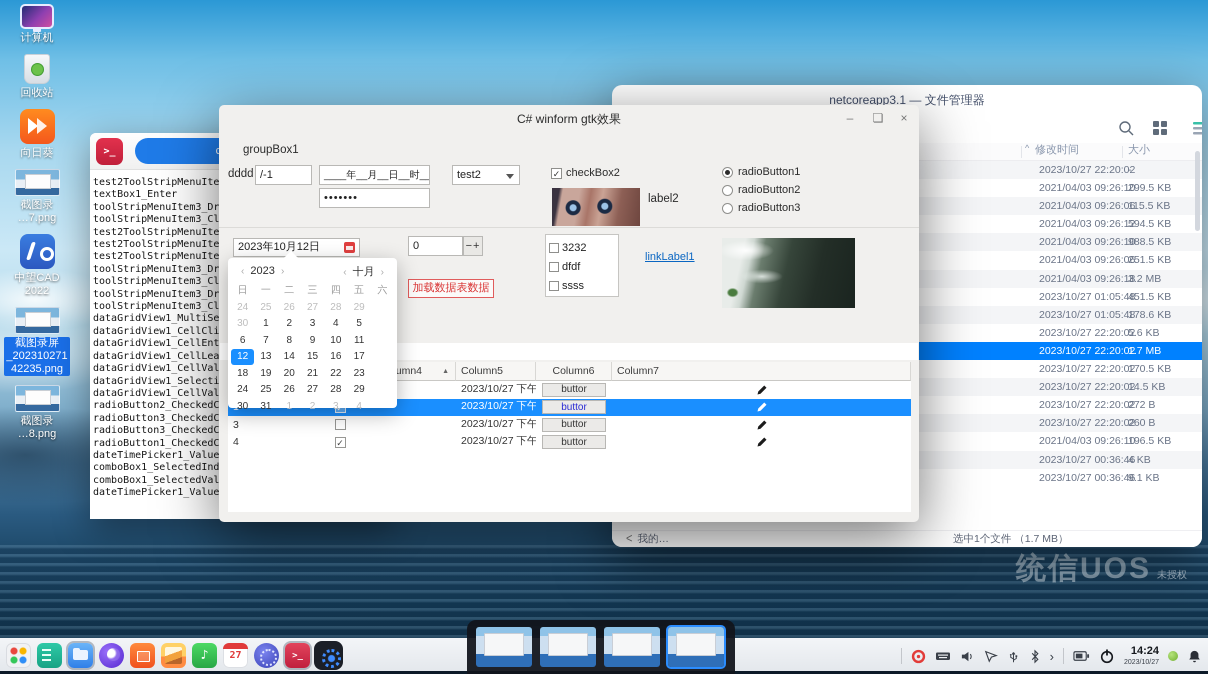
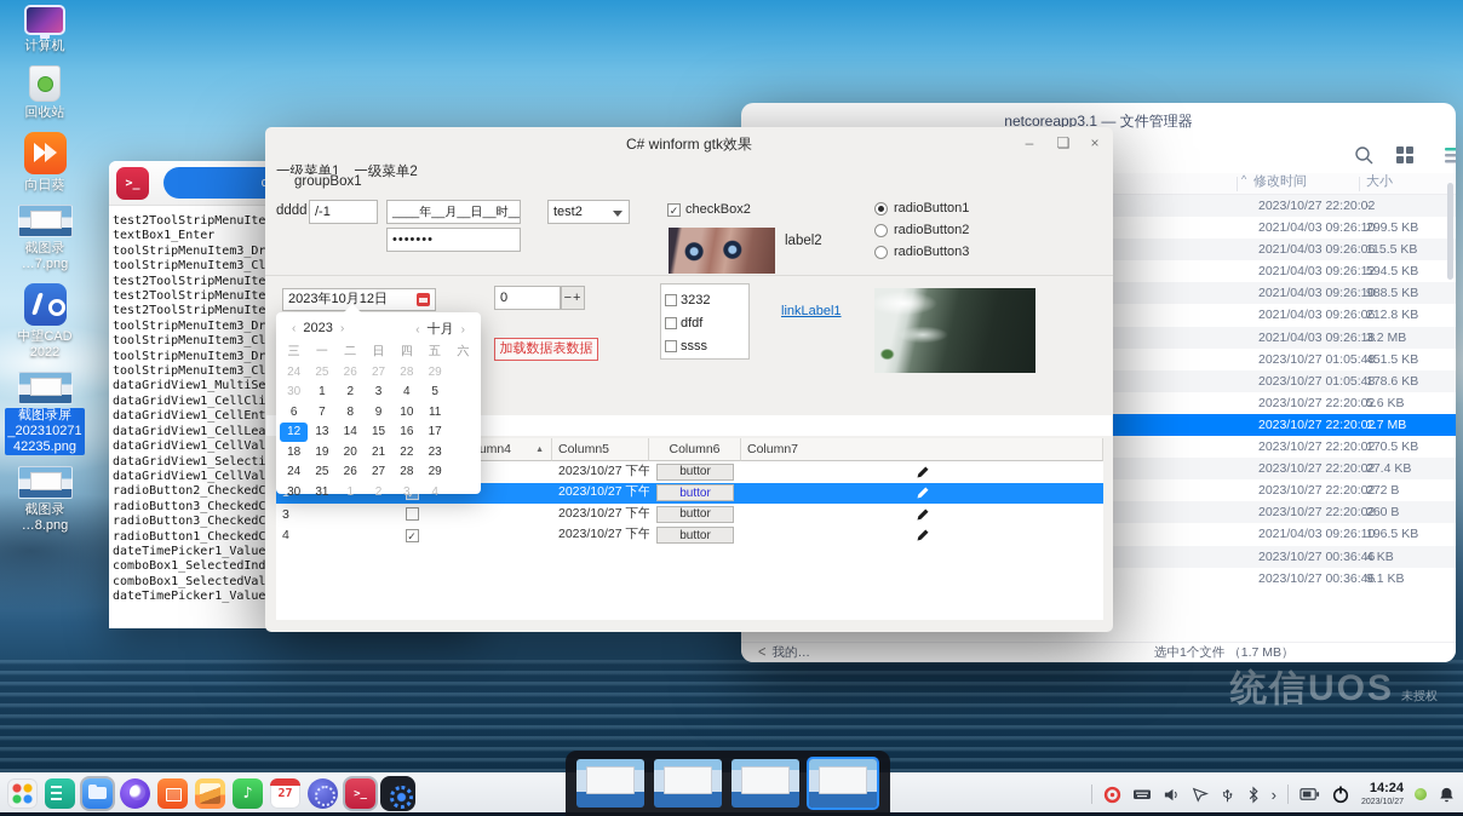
  统信UOS 未授权
  计算机
  回收站
  向日葵
  截图录
  …7.png
  中望CAD
  2022
  截图录屏
  _202310271
  42235.png
  截图录
  …8.png
  >_
  test2ToolStripMenuIte
  textBox1_Enter
  toolStripMenuItem3_Dr
  toolStripMenuItem3_Cl
  test2ToolStripMenuIte
  test2ToolStripMenuIte
  test2ToolStripMenuIte
  toolStripMenuItem3_Dr
  toolStripMenuItem3_Cl
  toolStripMenuItem3_Dr
  toolStripMenuItem3_Cl
  dataGridView1_MultiSe
  dataGridView1_CellCli
  dataGridView1_CellEnt
  dataGridView1_CellLea
  dataGridView1_CellVal
  dataGridView1_Selecti
  dataGridView1_CellVal
  radioButton2_CheckedC
  radioButton3_CheckedC
  radioButton3_CheckedC
  radioButton1_CheckedC
  dateTimePicker1_Value
  comboBox1_SelectedInd
  comboBox1_SelectedVal
  dateTimePicker1_Value
  netcoreapp3.1 — 文件管理器
  ^
  修改时间
  大小
  2023/10/27 22:20:02
  -
  2021/04/03 09:26:10
  299.5 KB
  2021/04/03 09:26:06
  115.5 KB
  2021/04/03 09:26:12
  594.5 KB
  2021/04/03 09:26:10
  988.5 KB
  2021/04/03 09:26:06
- 251.5 KB
+ 212.8 KB
  2021/04/03 09:26:18
  3.2 MB
  2023/10/27 01:05:48
  451.5 KB
  2023/10/27 01:05:48
  178.6 KB
  2023/10/27 22:20:02
  5.6 KB
  2023/10/27 22:20:02
  1.7 MB
  2023/10/27 22:20:02
  170.5 KB
  2023/10/27 22:20:02
- 14.5 KB
+ 27.4 KB
  2023/10/27 22:20:02
  272 B
  2023/10/27 22:20:02
  260 B
  2021/04/03 09:26:10
  196.5 KB
  2023/10/27 00:36:46
  4 KB
  2023/10/27 00:36:46
  9.1 KB
  <
  我的…
  选中1个文件 （1.7 MB）
  C# winform gtk效果
  –
  ❏
  ×
+ 一级菜单1
+ 一级菜单2
  groupBox1
  dddd
  /-1
  ____年__月__日__时__
  •••••••
  test2
  checkBox2
  label2
  radioButton1
  radioButton2
  radioButton3
  2023年10月12日
  0
  −+
  加载数据表数据
  3232
  dfdf
  ssss
  linkLabel1
  Column5
  Column6
  Column7
  2023/10/27 下午
  buttor
  2023/10/27 下午
  buttor
  3
  2023/10/27 下午
  buttor
  4
  2023/10/27 下午
  buttor
  ‹ 2023 ›
  ‹ 十月 ›
- 日
+ 三
  一
  二
- 三
+ 日
  四
  五
  六
  24
  25
  26
  27
  28
  29
  30
  1
  2
  3
  4
  5
  6
  7
  8
  9
  10
  11
  12
  13
  14
  15
  16
  17
  18
  19
  20
  21
  22
  23
  24
  25
  26
  27
  28
  29
  30
  31
  1
  2
  3
  4
  ♪
  27
  >_
  ›
  14:24
